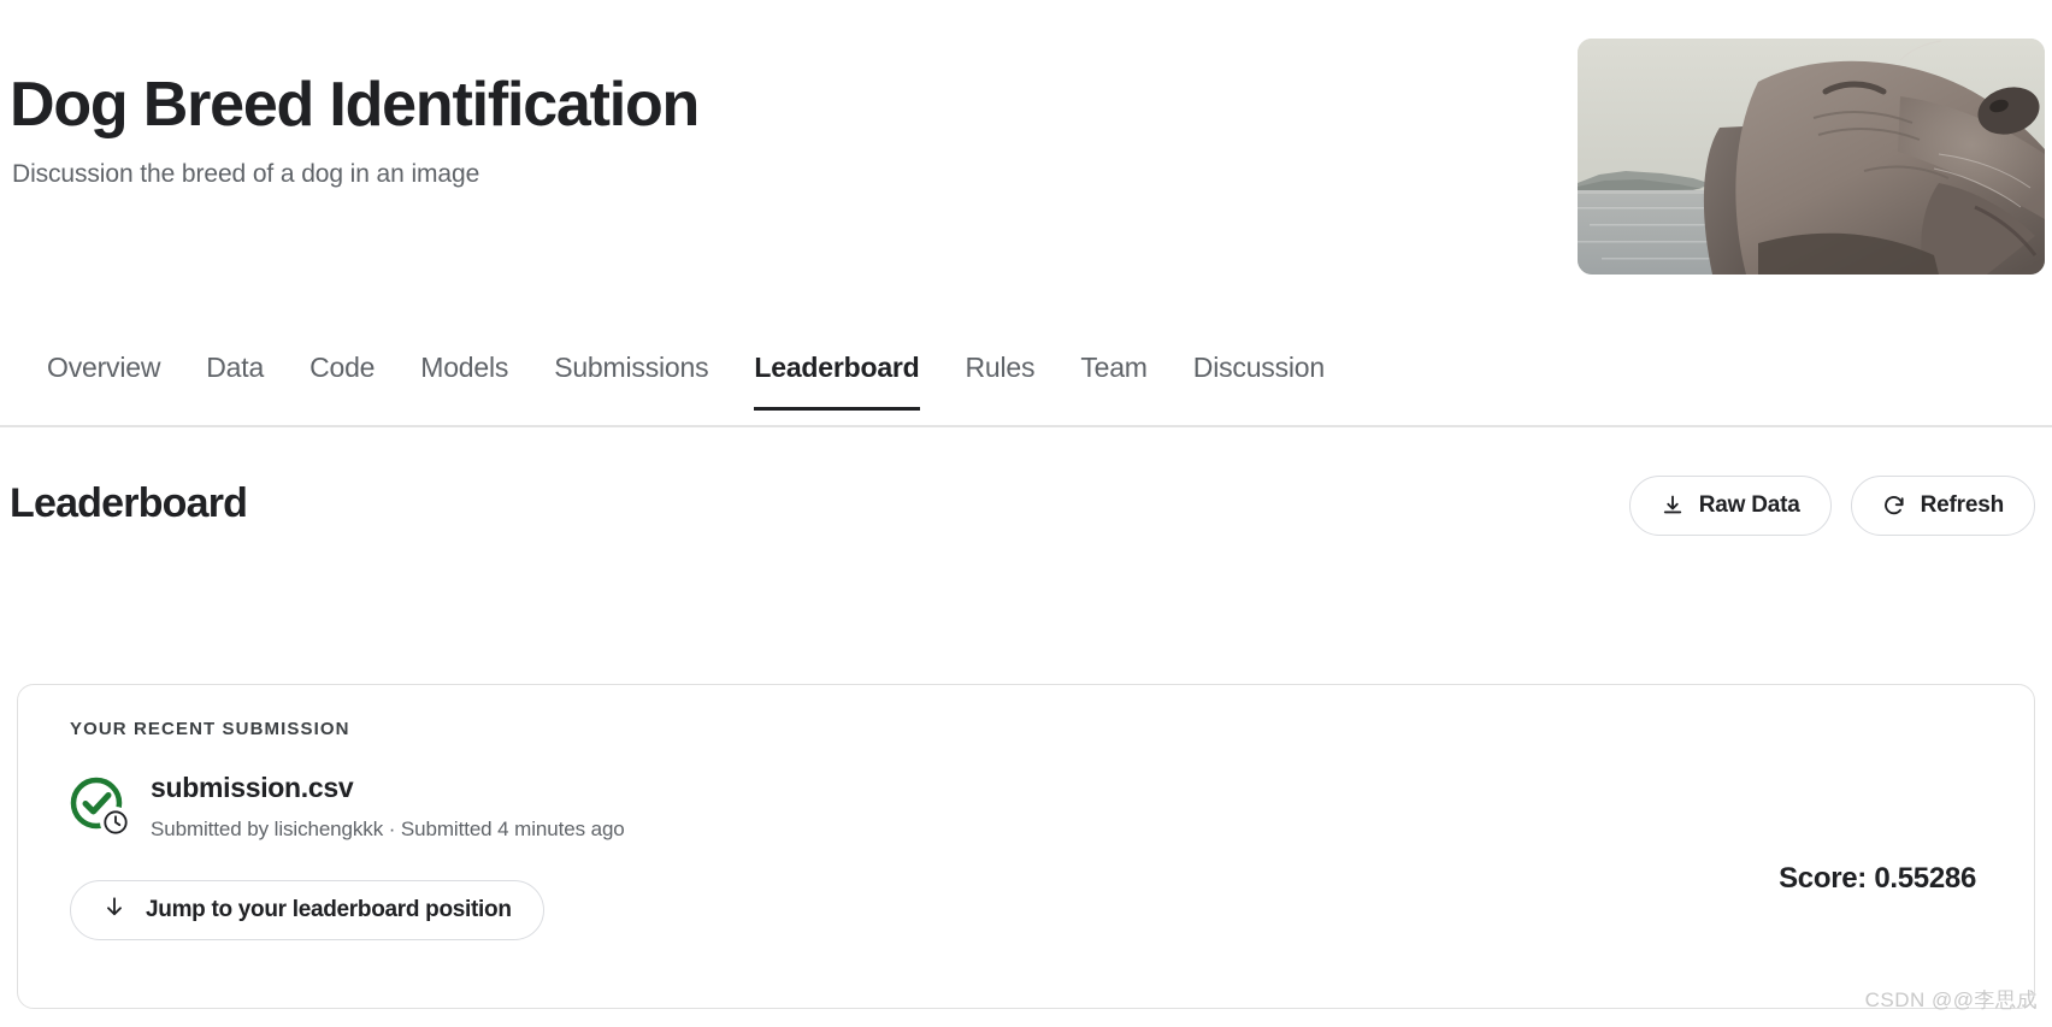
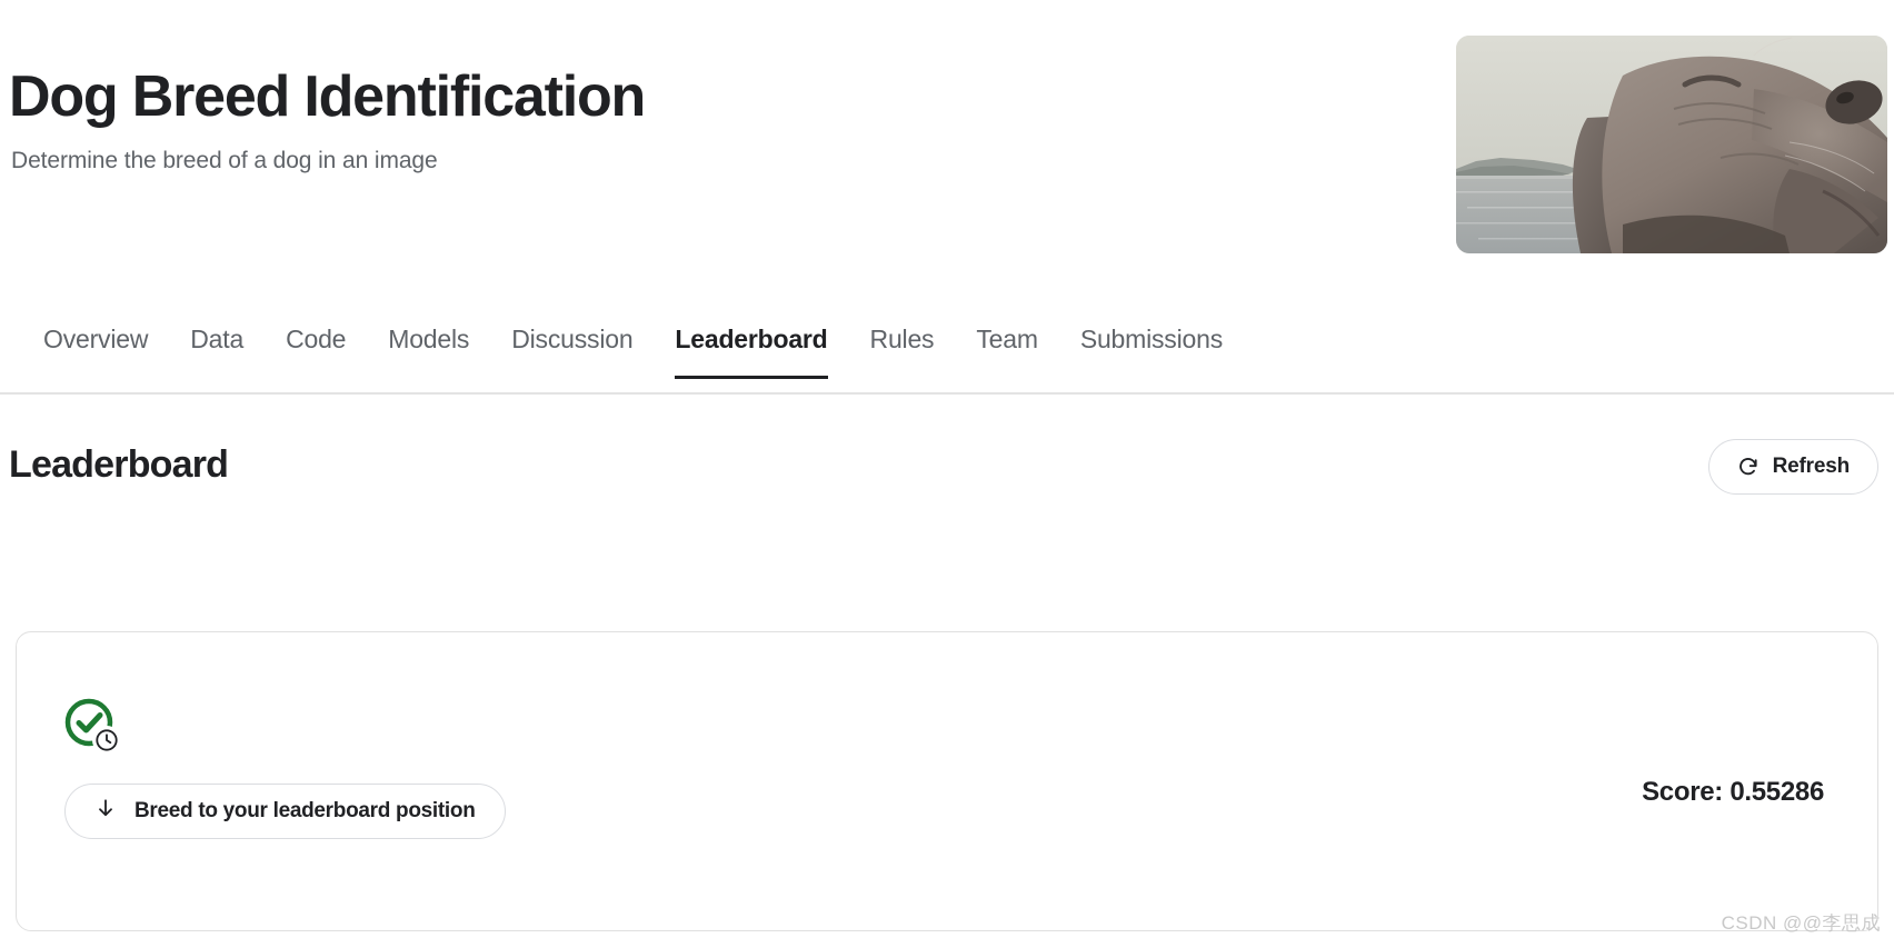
  Dog Breed Identification
- Discussion the breed of a dog in an image
+ Determine the breed of a dog in an image
  Overview
  Data
  Code
  Models
- Submissions
+ Discussion
  Leaderboard
  Rules
  Team
- Discussion
+ Submissions
  Leaderboard
- Raw Data
  Refresh
- YOUR RECENT SUBMISSION
- submission.csv
- Submitted by lisichengkkk · Submitted 4 minutes ago
  Score: 0.55286
- Jump to your leaderboard position
+ Breed to your leaderboard position
  CSDN @@李思成
